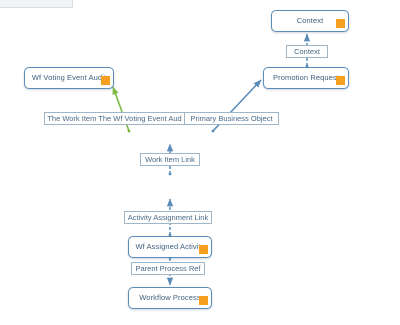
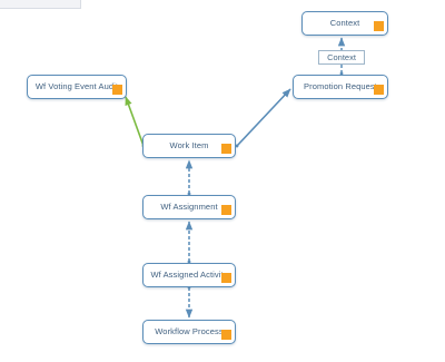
  Context
  Promotion Reques
  Wf Voting Event Au
+ Work Item
+ Wf Assignment
  Wf Assigned Activi
  Workflow Proces
  Context
- The Work Item The Wf Voting Event Aud
- Primary Business Object
- Work Item Link
- Activity Assignment Link
- Parent Process Ref
